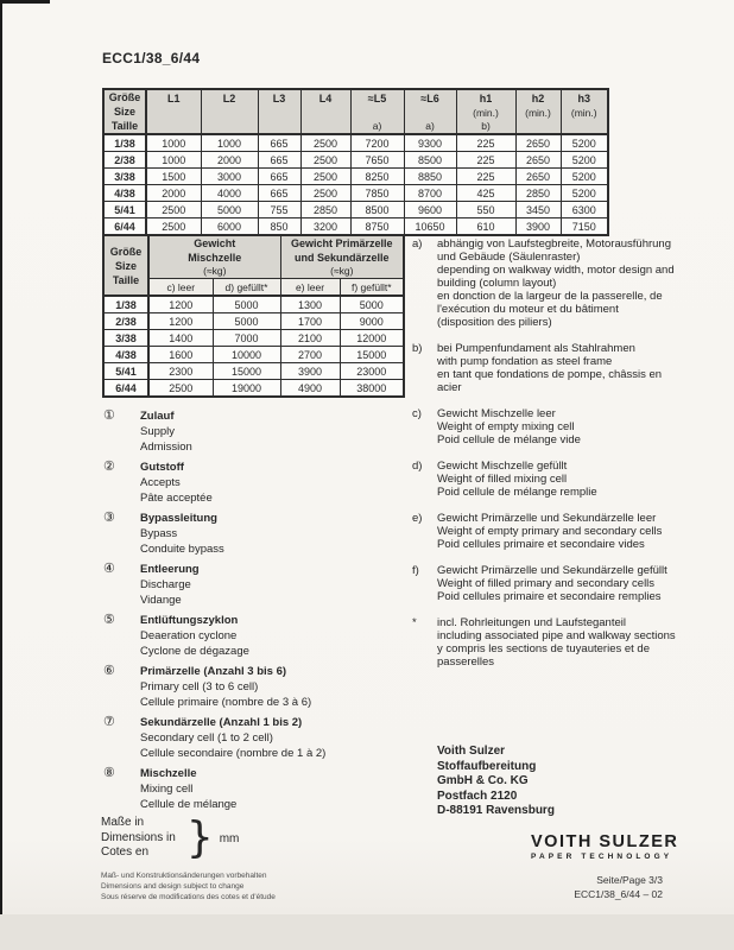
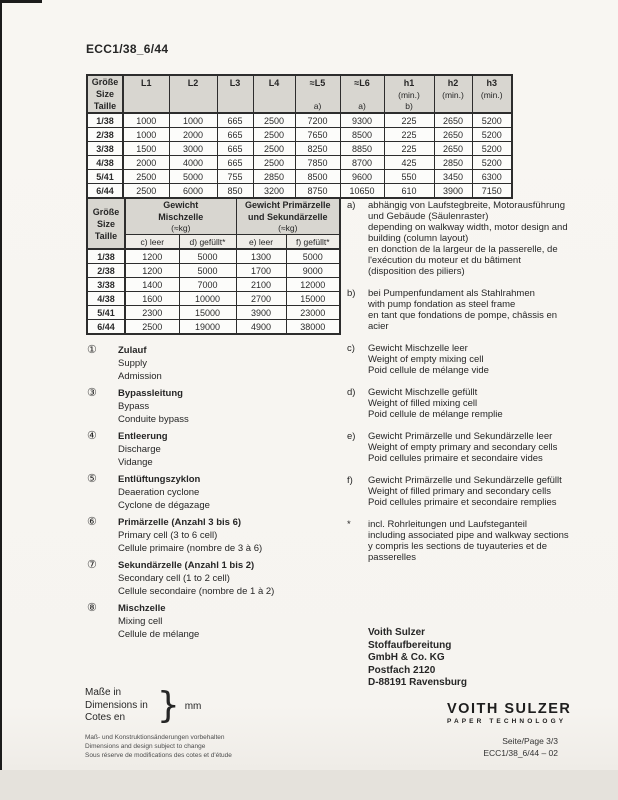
  ECC1/38_6/44
  GrößeSizeTaille	L1	L2	L3	L4	≈L5a)	≈L6a)	h1(min.)b)	h2(min.)	h3(min.)
  1/38	1000	1000	665	2500	7200	9300	225	2650	5200
  2/38	1000	2000	665	2500	7650	8500	225	2650	5200
  3/38	1500	3000	665	2500	8250	8850	225	2650	5200
  4/38	2000	4000	665	2500	7850	8700	425	2850	5200
  5/41	2500	5000	755	2850	8500	9600	550	3450	6300
  6/44	2500	6000	850	3200	8750	10650	610	3900	7150
  GrößeSizeTaille	GewichtMischzelle(≈kg)	Gewicht Primärzelleund Sekundärzelle(≈kg)
  c) leer	d) gefüllt*	e) leer	f) gefüllt*
  1/38	1200	5000	1300	5000
  2/38	1200	5000	1700	9000
  3/38	1400	7000	2100	12000
  4/38	1600	10000	2700	15000
  5/41	2300	15000	3900	23000
  6/44	2500	19000	4900	38000
  ①
  Zulauf
  Supply
  Admission
- ②
- Gutstoff
- Accepts
- Pâte acceptée
  ③
  Bypassleitung
  Bypass
  Conduite bypass
  ④
  Entleerung
  Discharge
  Vidange
  ⑤
  Entlüftungszyklon
  Deaeration cyclone
  Cyclone de dégazage
  ⑥
  Primärzelle (Anzahl 3 bis 6)
  Primary cell (3 to 6 cell)
  Cellule primaire (nombre de 3 à 6)
  ⑦
  Sekundärzelle (Anzahl 1 bis 2)
  Secondary cell (1 to 2 cell)
  Cellule secondaire (nombre de 1 à 2)
  ⑧
  Mischzelle
  Mixing cell
  Cellule de mélange
  a)
  abhängig von Laufstegbreite, Motorausführung
  und Gebäude (Säulenraster)
  depending on walkway width, motor design and
  building (column layout)
  en donction de la largeur de la passerelle, de
  l'exécution du moteur et du bâtiment
  (disposition des piliers)
  b)
  bei Pumpenfundament als Stahlrahmen
  with pump fondation as steel frame
  en tant que fondations de pompe, châssis en
  acier
  c)
  Gewicht Mischzelle leer
  Weight of empty mixing cell
  Poid cellule de mélange vide
  d)
  Gewicht Mischzelle gefüllt
  Weight of filled mixing cell
  Poid cellule de mélange remplie
  e)
  Gewicht Primärzelle und Sekundärzelle leer
  Weight of empty primary and secondary cells
  Poid cellules primaire et secondaire vides
  f)
  Gewicht Primärzelle und Sekundärzelle gefüllt
  Weight of filled primary and secondary cells
  Poid cellules primaire et secondaire remplies
  *
  incl. Rohrleitungen und Laufsteganteil
  including associated pipe and walkway sections
  y compris les sections de tuyauteries et de
  passerelles
  Voith Sulzer
  Stoffaufbereitung
  GmbH & Co. KG
  Postfach 2120
  D-88191 Ravensburg
  VOITH SULZER
  Maße in
  Dimensions in
  Cotes en
  }
  mm
  Seite/Page 3/3
  ECC1/38_6/44 – 02
